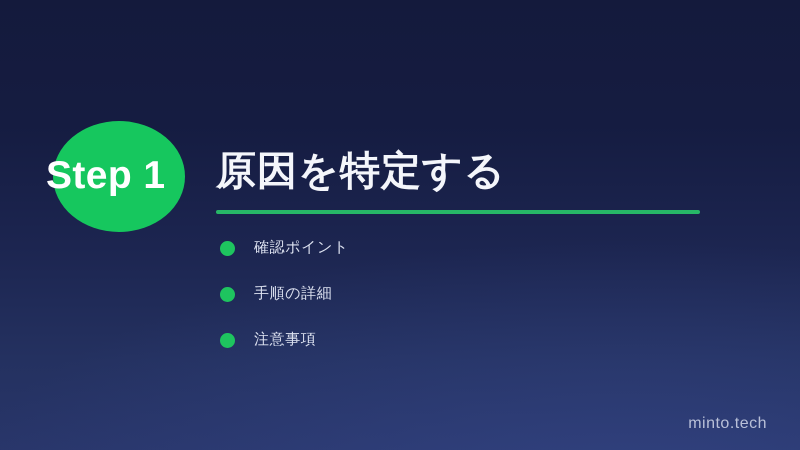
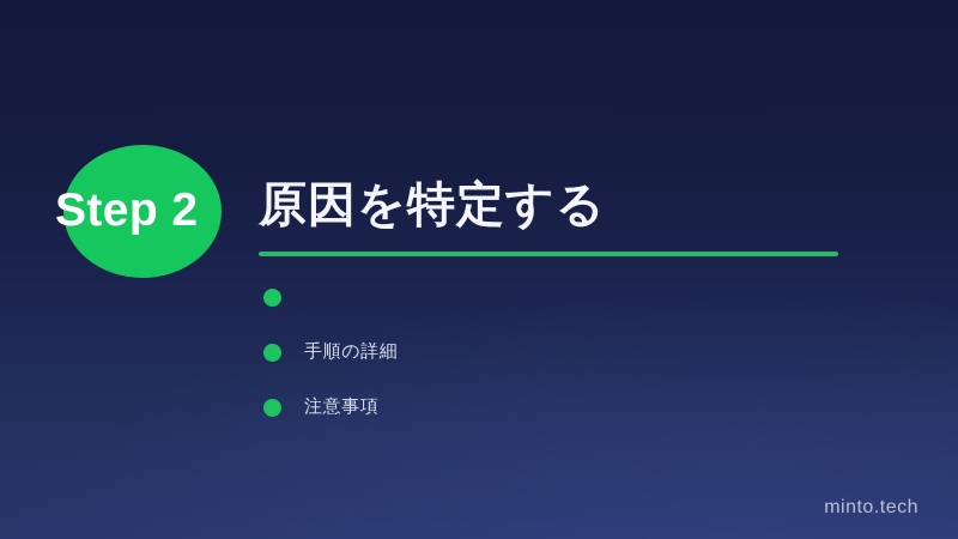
- Step 1
+ Step 2
  原因を特定する
- 確認ポイント
  手順の詳細
  注意事項
  minto.tech
